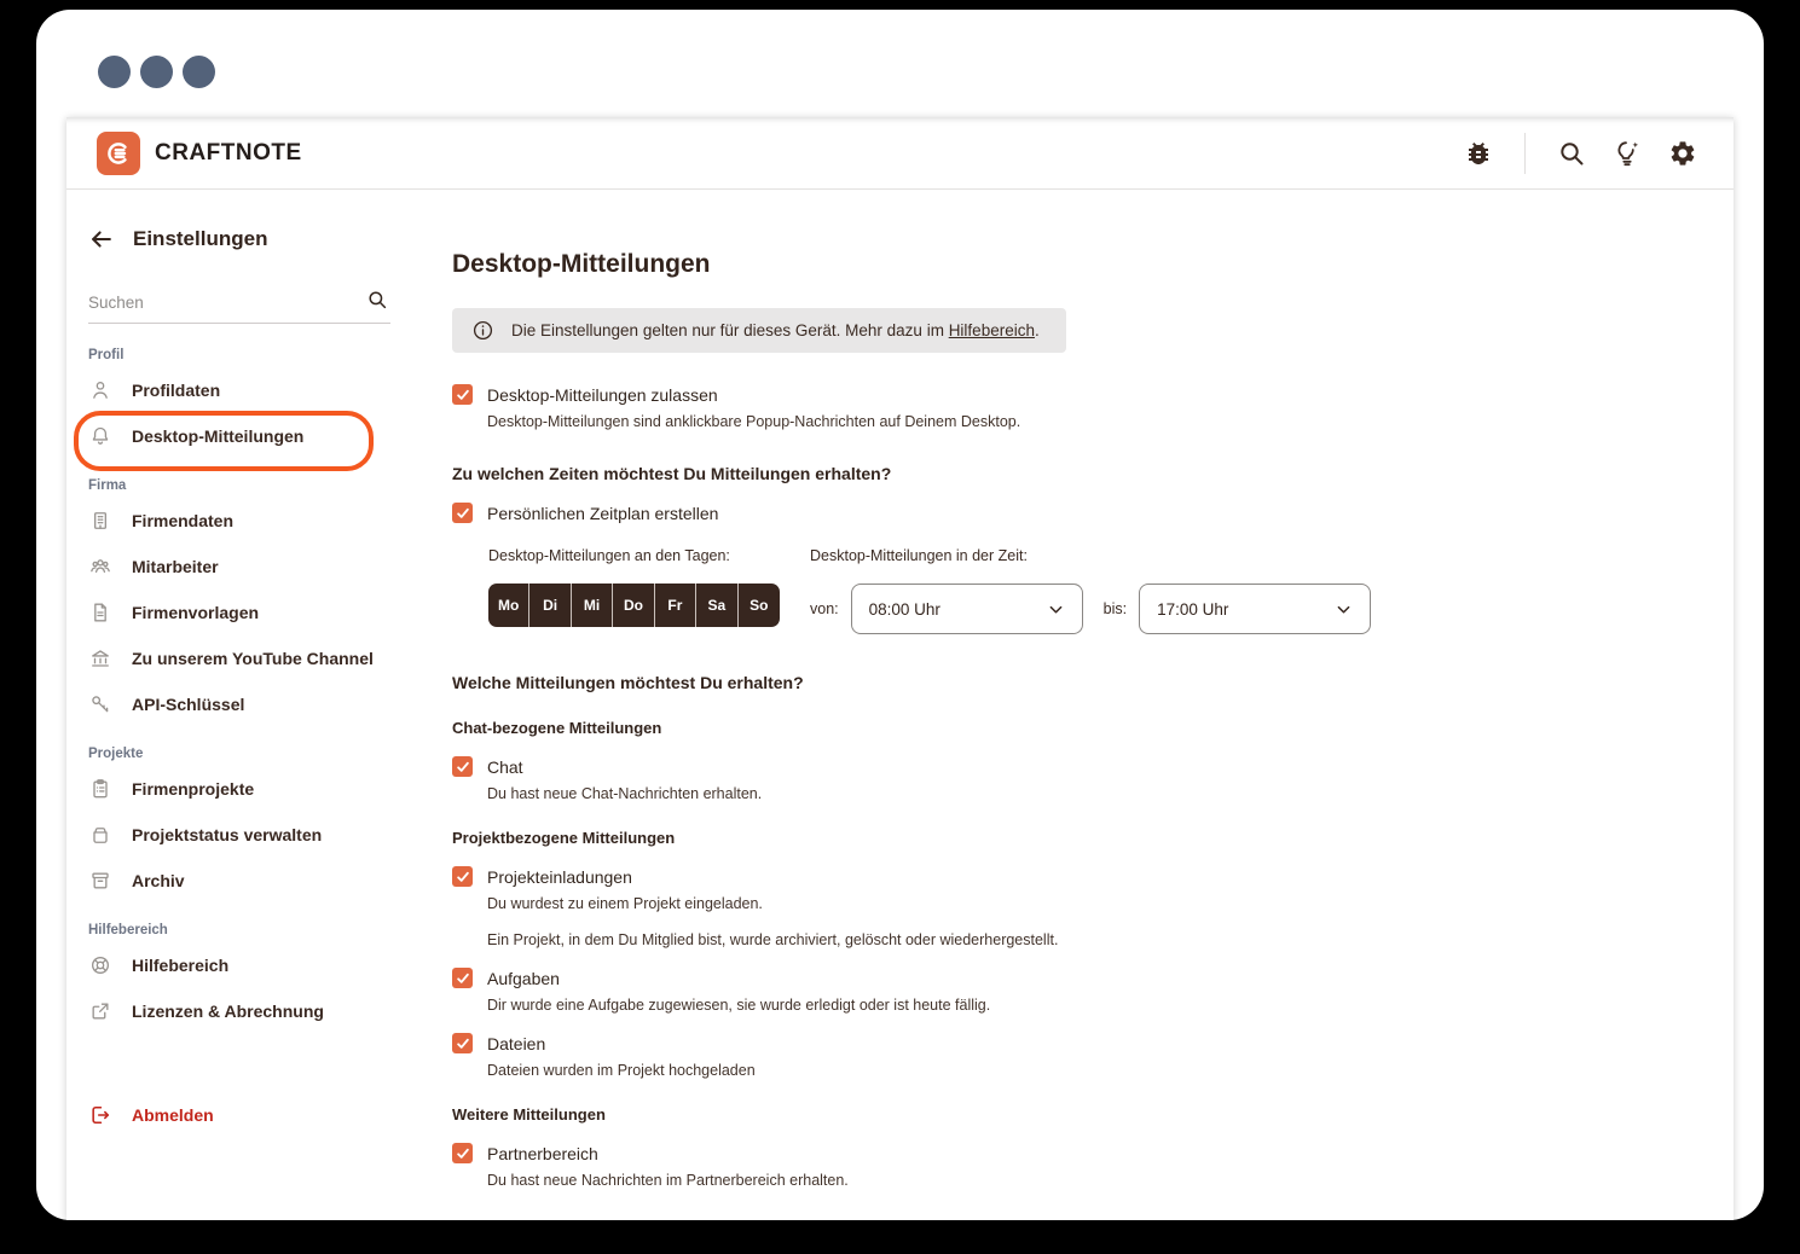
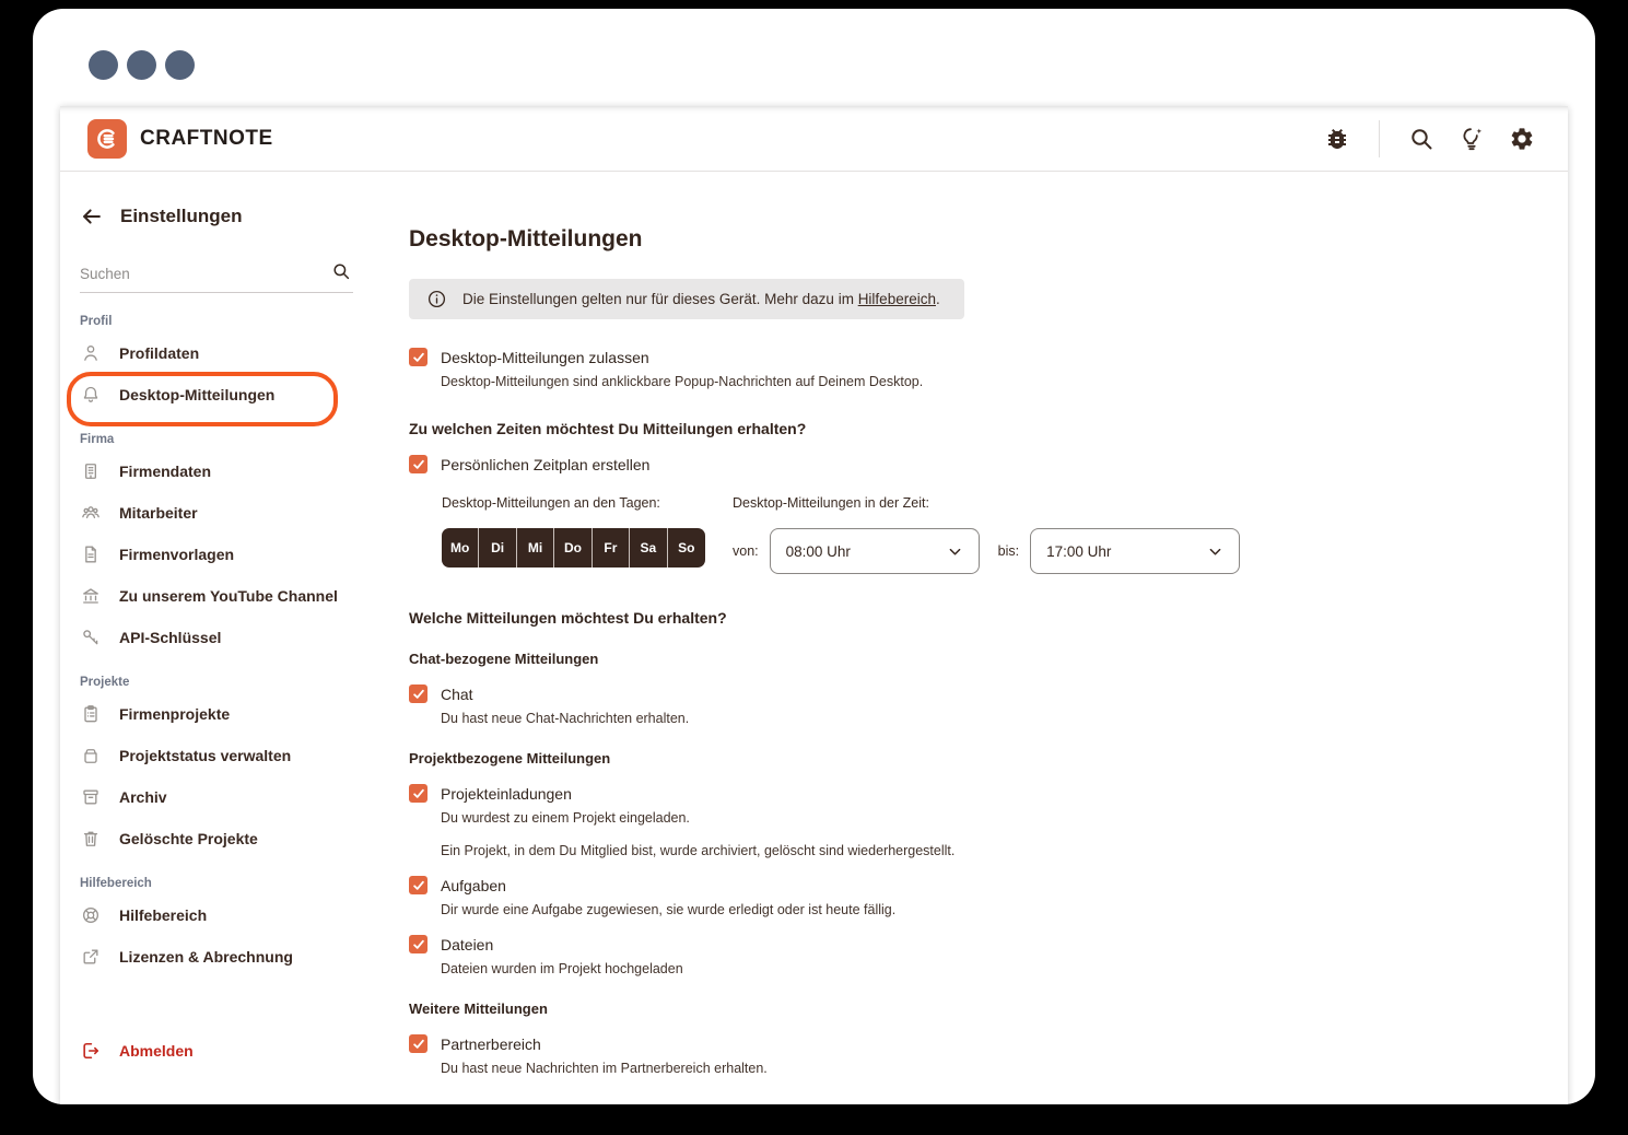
  CRAFTNOTE
  Einstellungen
  Suchen
  Profil
  Profildaten
  Desktop-Mitteilungen
  Firma
  Firmendaten
  Mitarbeiter
  Firmenvorlagen
  Zu unserem YouTube Channel
  API-Schlüssel
  Projekte
  Firmenprojekte
  Projektstatus verwalten
  Archiv
+ Gelöschte Projekte
  Hilfebereich
  Hilfebereich
  Lizenzen & Abrechnung
  Abmelden
  Desktop-Mitteilungen
  Die Einstellungen gelten nur für dieses Gerät. Mehr dazu im Hilfebereich.
  Desktop-Mitteilungen zulassen
  Desktop-Mitteilungen sind anklickbare Popup-Nachrichten auf Deinem Desktop.
  Zu welchen Zeiten möchtest Du Mitteilungen erhalten?
  Persönlichen Zeitplan erstellen
  Desktop-Mitteilungen an den Tagen:
  Mo
  Di
  Mi
  Do
  Fr
  Sa
  So
  Desktop-Mitteilungen in der Zeit:
  von:
  08:00 Uhr
  bis:
  17:00 Uhr
  Welche Mitteilungen möchtest Du erhalten?
  Chat-bezogene Mitteilungen
  Chat
  Du hast neue Chat-Nachrichten erhalten.
  Projektbezogene Mitteilungen
  Projekteinladungen
  Du wurdest zu einem Projekt eingeladen.
- Ein Projekt, in dem Du Mitglied bist, wurde archiviert, gelöscht oder wiederhergestellt.
+ Ein Projekt, in dem Du Mitglied bist, wurde archiviert, gelöscht sind wiederhergestellt.
  Aufgaben
  Dir wurde eine Aufgabe zugewiesen, sie wurde erledigt oder ist heute fällig.
  Dateien
  Dateien wurden im Projekt hochgeladen
  Weitere Mitteilungen
  Partnerbereich
  Du hast neue Nachrichten im Partnerbereich erhalten.
